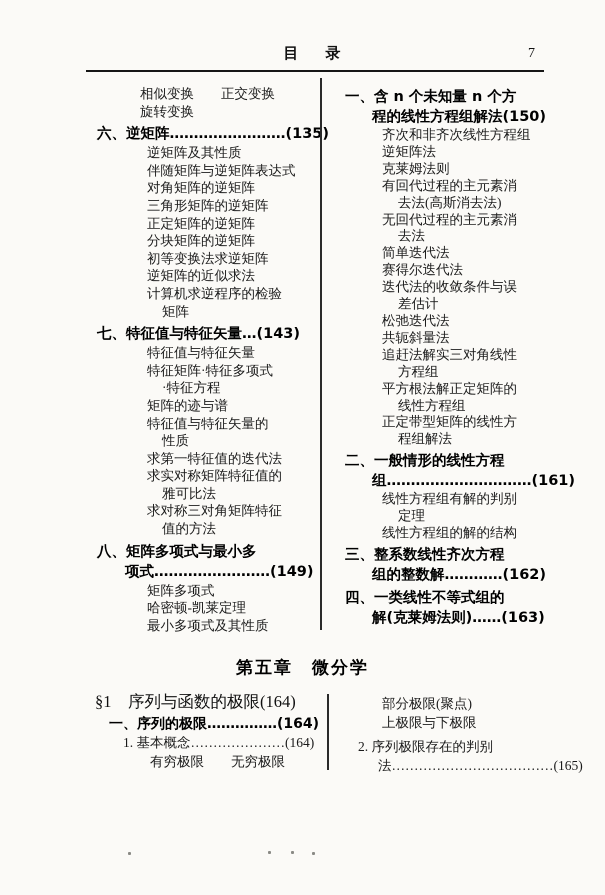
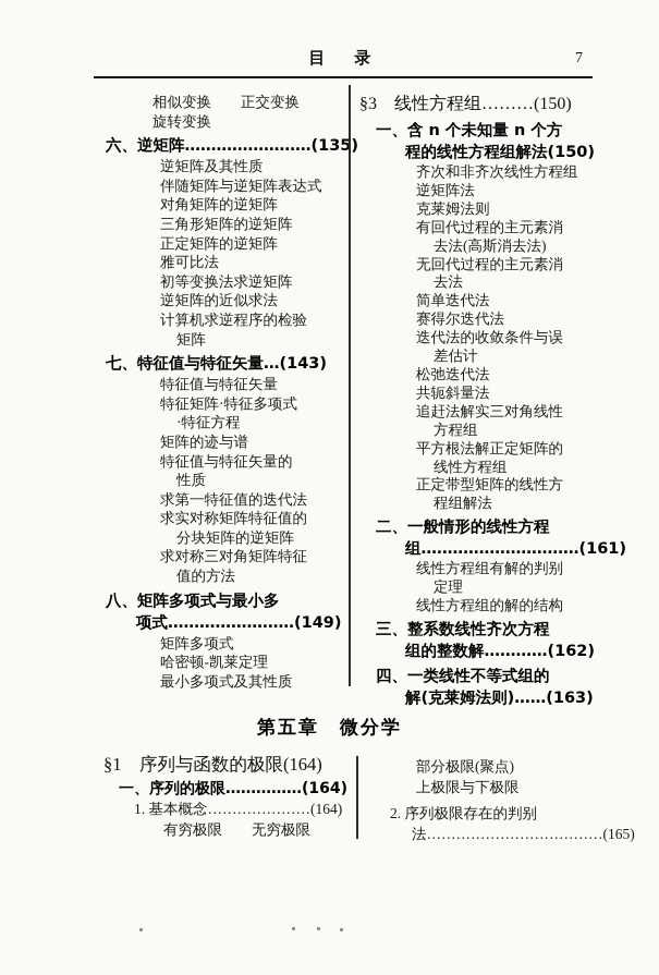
  目 录
  7
  相似变换 正交变换
  旋转变换
  六、逆矩阵……………………(135)
  逆矩阵及其性质
  伴随矩阵与逆矩阵表达式
  对角矩阵的逆矩阵
  三角形矩阵的逆矩阵
  正定矩阵的逆矩阵
- 分块矩阵的逆矩阵
+ 雅可比法
  初等变换法求逆矩阵
  逆矩阵的近似求法
  计算机求逆程序的检验
  矩阵
  七、特征值与特征矢量…(143)
  特征值与特征矢量
  特征矩阵·特征多项式
  ·特征方程
  矩阵的迹与谱
  特征值与特征矢量的
  性质
  求第一特征值的迭代法
  求实对称矩阵特征值的
- 雅可比法
+ 分块矩阵的逆矩阵
  求对称三对角矩阵特征
  值的方法
  八、矩阵多项式与最小多
  项式……………………(149)
  矩阵多项式
  哈密顿-凯莱定理
  最小多项式及其性质
+ §3 线性方程组………(150)
  一、含 n 个未知量 n 个方
  程的线性方程组解法(150)
  齐次和非齐次线性方程组
  逆矩阵法
  克莱姆法则
  有回代过程的主元素消
  去法(高斯消去法)
  无回代过程的主元素消
  去法
  简单迭代法
  赛得尔迭代法
  迭代法的收敛条件与误
  差估计
  松弛迭代法
  共轭斜量法
  追赶法解实三对角线性
  方程组
  平方根法解正定矩阵的
  线性方程组
  正定带型矩阵的线性方
  程组解法
  二、一般情形的线性方程
  组…………………………(161)
  线性方程组有解的判别
  定理
  线性方程组的解的结构
  三、整系数线性齐次方程
  组的整数解…………(162)
  四、一类线性不等式组的
  解(克莱姆法则)……(163)
  第五章 微分学
  §1 序列与函数的极限(164)
  一、序列的极限……………(164)
  1. 基本概念…………………(164)
  有穷极限 无穷极限
  部分极限(聚点)
  上极限与下极限
  2. 序列极限存在的判别
  法………………………………(165)
